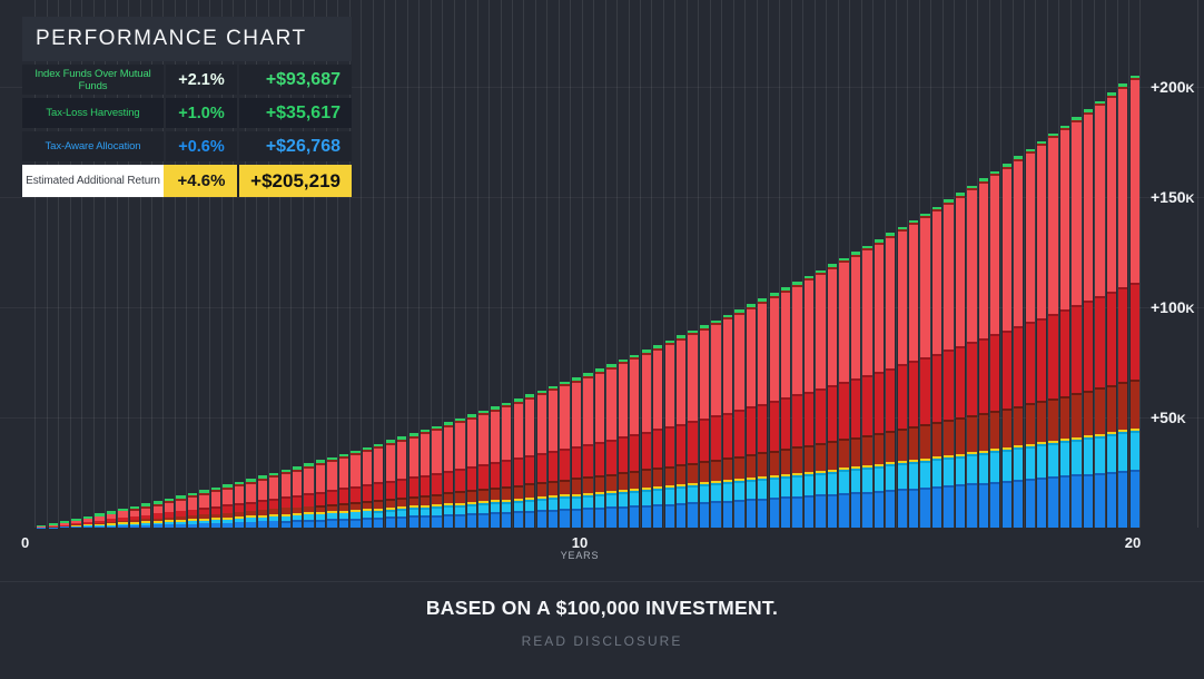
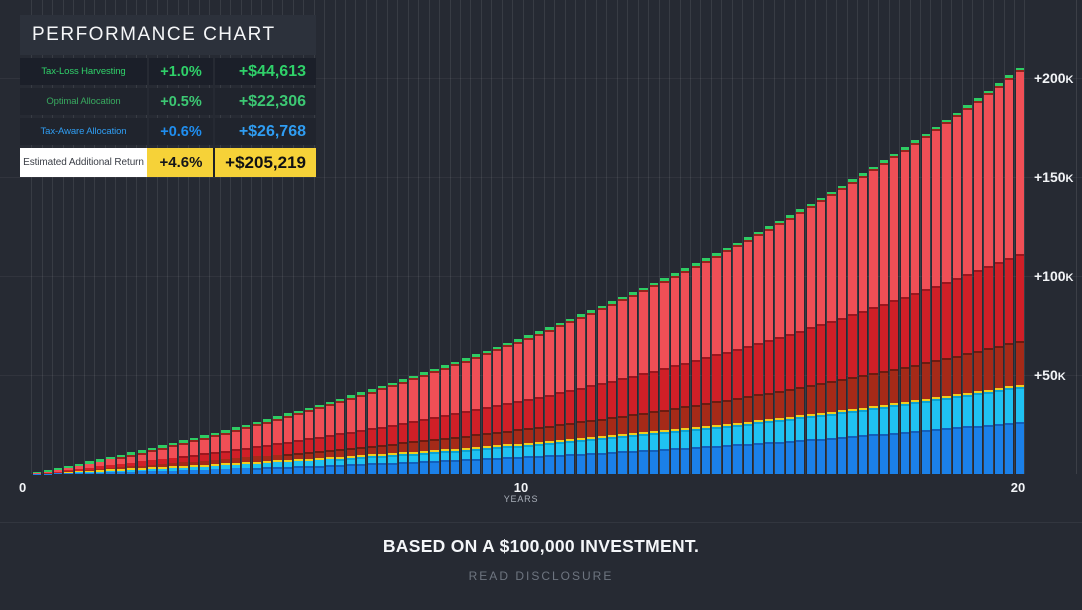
  +200K
  +150K
  +100K
  +50K
  PERFORMANCE CHART
- Index Funds Over Mutual Funds
- +2.1%
- +$93,687
  Tax-Loss Harvesting
  +1.0%
- +$35,617
+ +$44,613
+ Optimal Allocation
+ +0.5%
+ +$22,306
  Tax-Aware Allocation
  +0.6%
  +$26,768
  Estimated Additional Return
  +4.6%
  +$205,219
  0
  10
  YEARS
  20
  BASED ON A $100,000 INVESTMENT.
  READ DISCLOSURE
